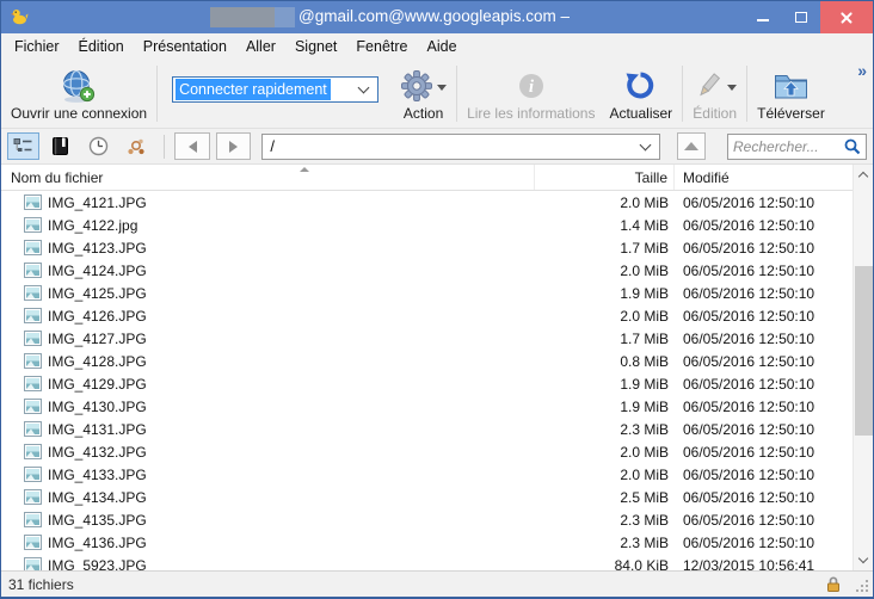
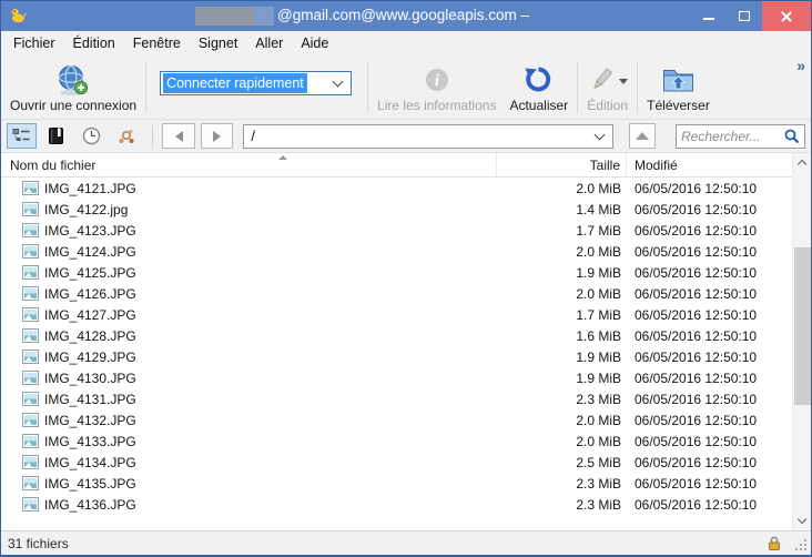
  @gmail.com@www.googleapis.com –
  Fichier
  Édition
- Présentation
- Aller
+ Fenêtre
  Signet
- Fenêtre
+ Aller
  Aide
  Ouvrir une connexion
  Connecter rapidement
- Action
  i
  Lire les informations
  Actualiser
  Édition
  Téléverser
  »
  /
  Rechercher...
  Nom du fichier
  Taille
  Modifié
  IMG_4121.JPG
  2.0 MiB
  06/05/2016 12:50:10
  IMG_4122.jpg
  1.4 MiB
  06/05/2016 12:50:10
  IMG_4123.JPG
  1.7 MiB
  06/05/2016 12:50:10
  IMG_4124.JPG
  2.0 MiB
  06/05/2016 12:50:10
  IMG_4125.JPG
  1.9 MiB
  06/05/2016 12:50:10
  IMG_4126.JPG
  2.0 MiB
  06/05/2016 12:50:10
  IMG_4127.JPG
  1.7 MiB
  06/05/2016 12:50:10
  IMG_4128.JPG
- 0.8 MiB
+ 1.6 MiB
  06/05/2016 12:50:10
  IMG_4129.JPG
  1.9 MiB
  06/05/2016 12:50:10
  IMG_4130.JPG
  1.9 MiB
  06/05/2016 12:50:10
  IMG_4131.JPG
  2.3 MiB
  06/05/2016 12:50:10
  IMG_4132.JPG
  2.0 MiB
  06/05/2016 12:50:10
  IMG_4133.JPG
  2.0 MiB
  06/05/2016 12:50:10
  IMG_4134.JPG
  2.5 MiB
  06/05/2016 12:50:10
  IMG_4135.JPG
  2.3 MiB
  06/05/2016 12:50:10
  IMG_4136.JPG
  2.3 MiB
  06/05/2016 12:50:10
- IMG_5923.JPG
- 84.0 KiB
- 12/03/2015 10:56:41
  31 fichiers
